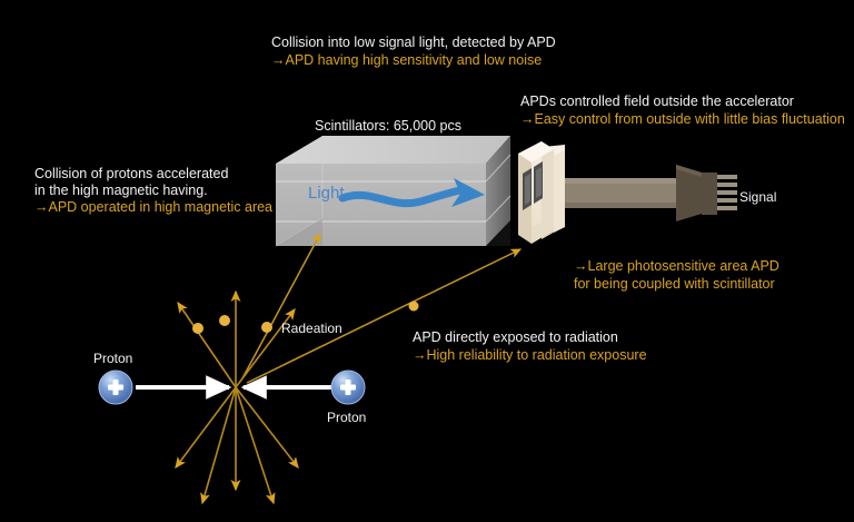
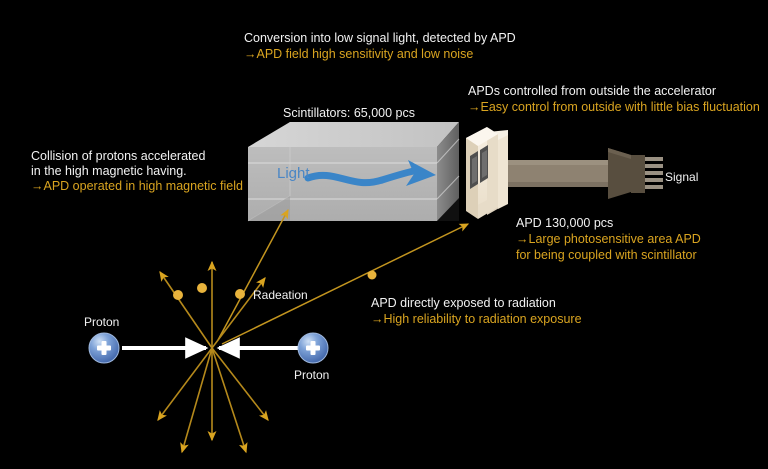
- Collision into low signal light, detected by APD
+ Conversion into low signal light, detected by APD
- →APD having high sensitivity and low noise
+ →APD field high sensitivity and low noise
- APDs controlled field outside the accelerator
+ APDs controlled from outside the accelerator
  →Easy control from outside with little bias fluctuation
  Scintillators: 65,000 pcs
  Collision of protons accelerated
  in the high magnetic having.
- →APD operated in high magnetic area
+ →APD operated in high magnetic field
  Light
  Signal
+ APD 130,000 pcs
  →Large photosensitive area APD
  for being coupled with scintillator
  Radeation
  APD directly exposed to radiation
  →High reliability to radiation exposure
  Proton
  Proton
